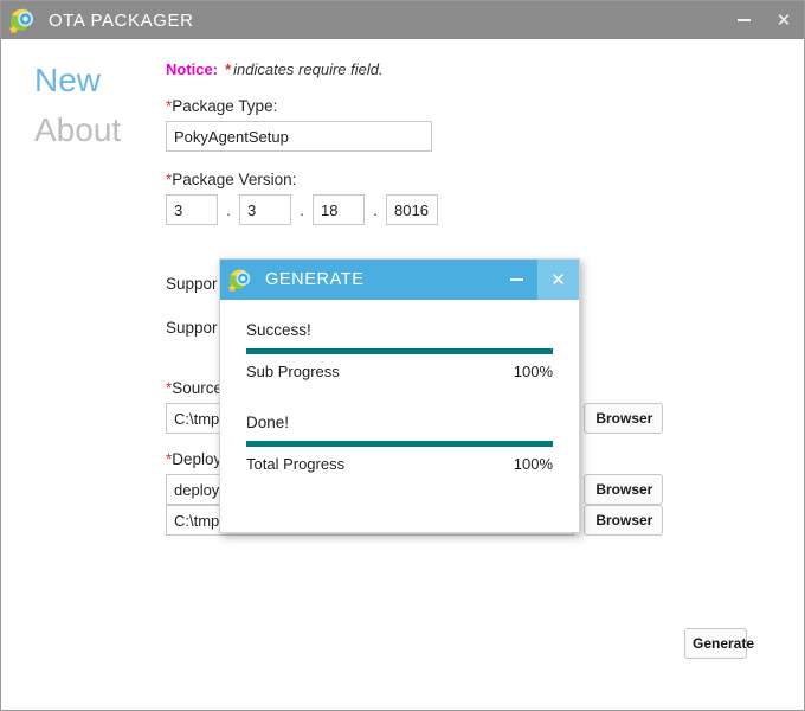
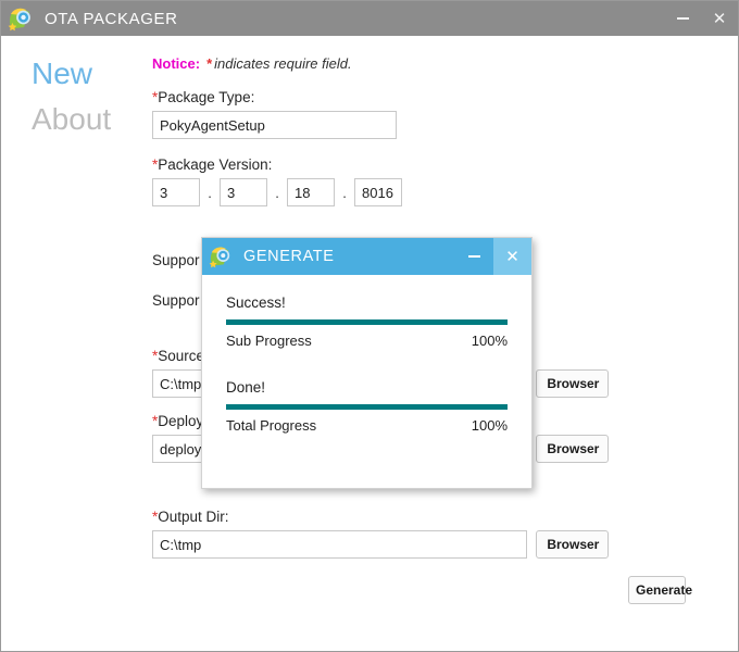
  OTA PACKAGER
  ✕
  New
  About
  Notice: * indicates require field.
  *Package Type:
  PokyAgentSetup
  *Package Version:
  3
  .
  3
  .
  18
  .
  8016
  Suppor
  Suppor
  *Sourc
  C:\tmp
  Browser
  *Deploy
  deploy
  Browser
+ *Output Dir:
  C:\tmp
  Browser
  Generate
  GENERATE
  ✕
  Success!
  Sub Progress
  100%
  Done!
  Total Progress
  100%
